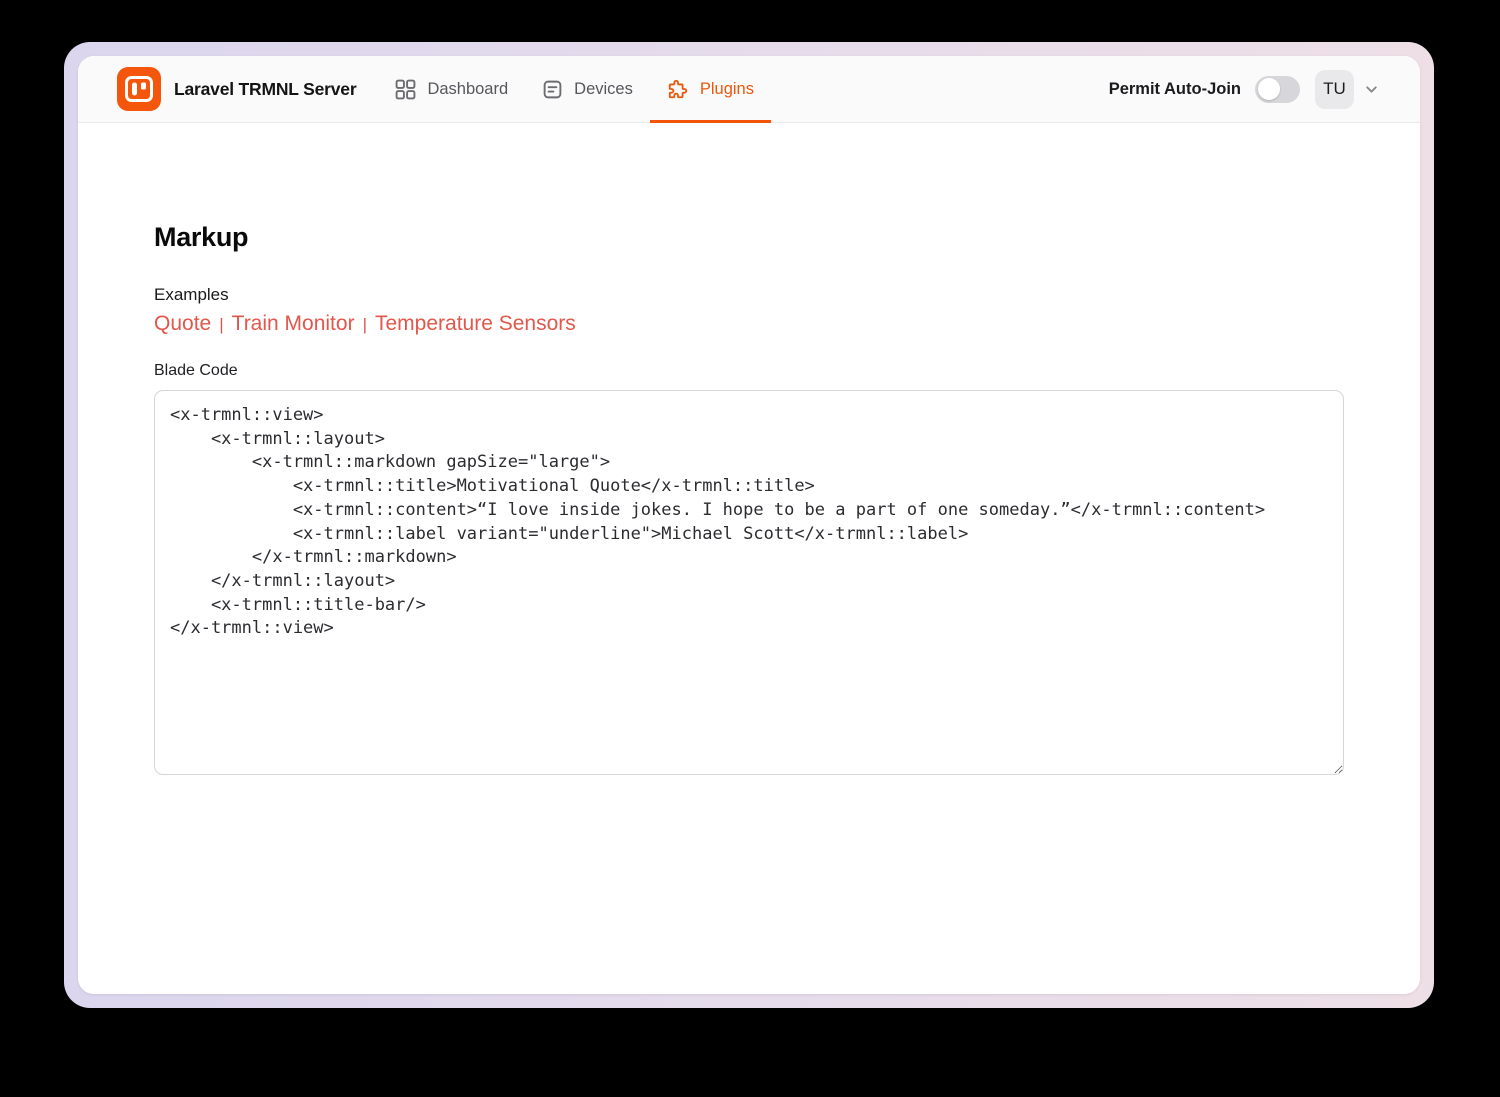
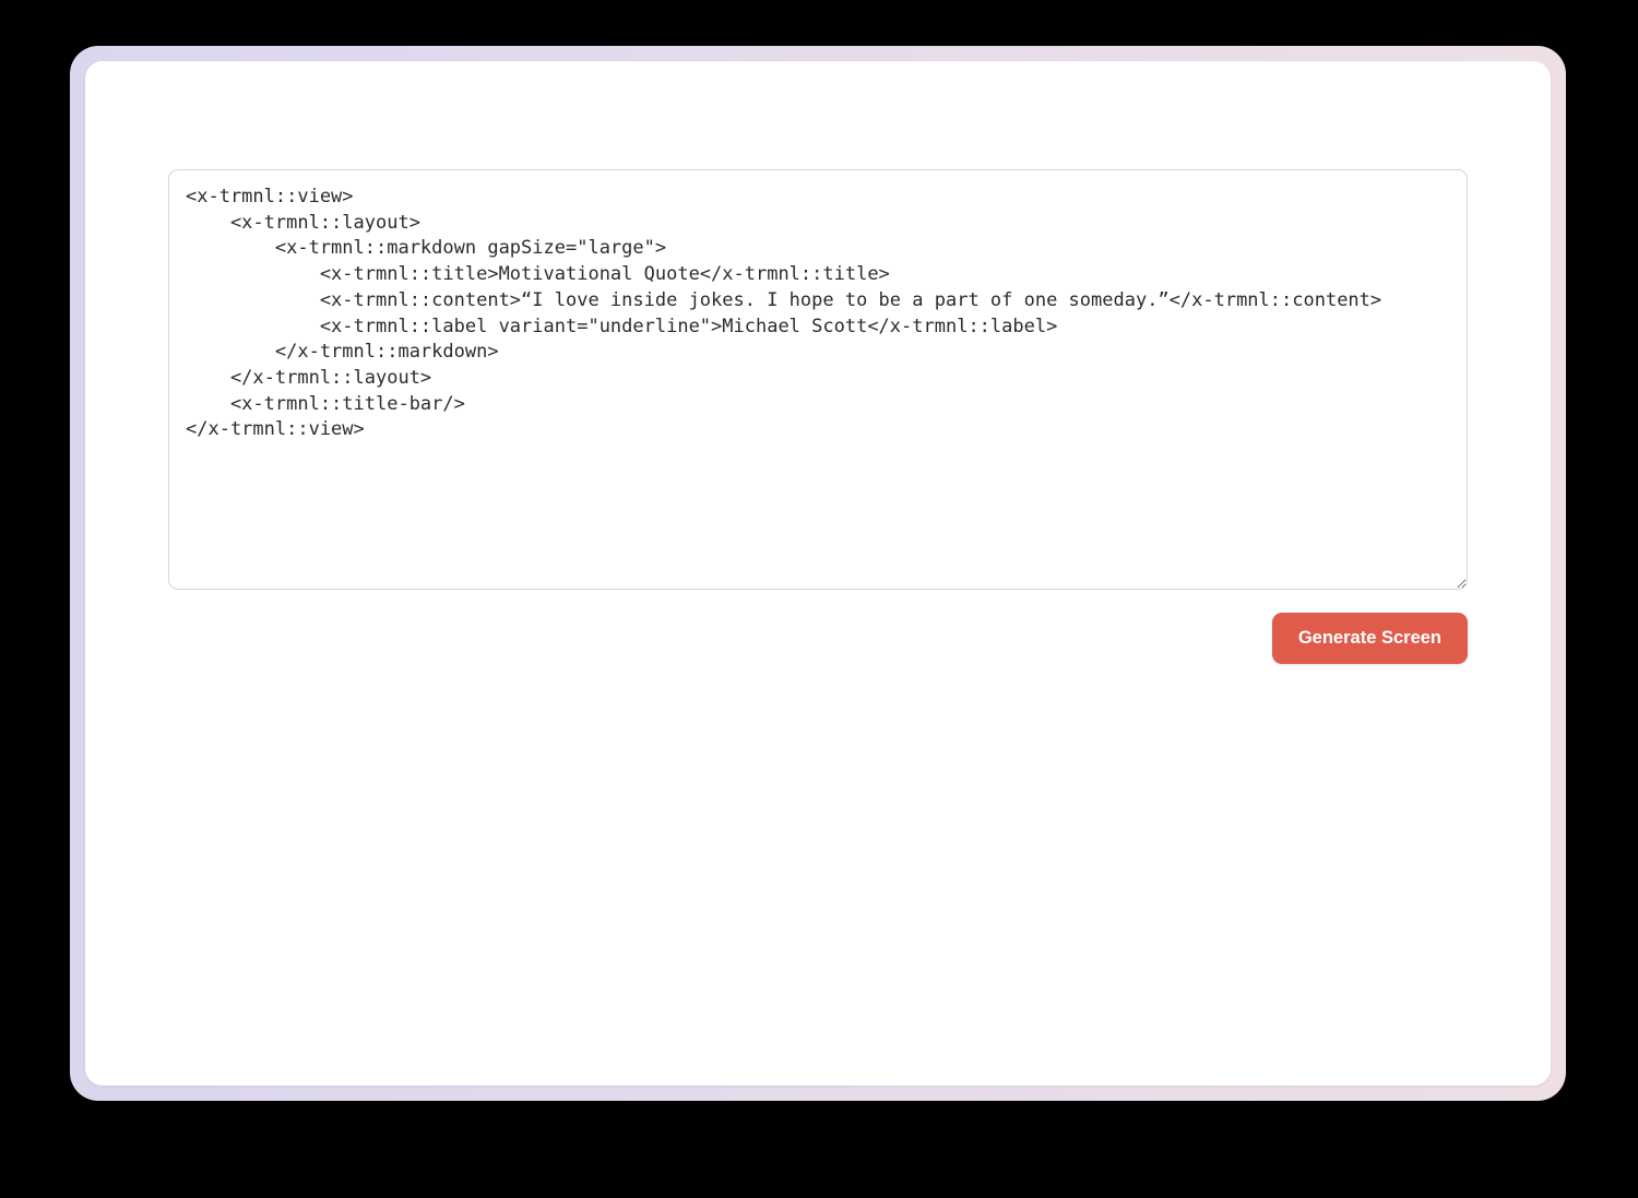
- Laravel TRMNL Server
- Dashboard
- Devices
- Plugins
- Permit Auto-Join
- TU
- Markup
- Examples
- Quote | Train Monitor | Temperature Sensors
- Blade Code
  <x-trmnl::view>
  <x-trmnl::layout>
  <x-trmnl::markdown gapSize="large">
  <x-trmnl::title>Motivational Quote</x-trmnl::title>
  <x-trmnl::content>“I love inside jokes. I hope to be a part of one someday.”</x-trmnl::content>
  <x-trmnl::label variant="underline">Michael Scott</x-trmnl::label>
  </x-trmnl::markdown>
  </x-trmnl::layout>
  <x-trmnl::title-bar/>
  </x-trmnl::view>
+ Generate Screen
